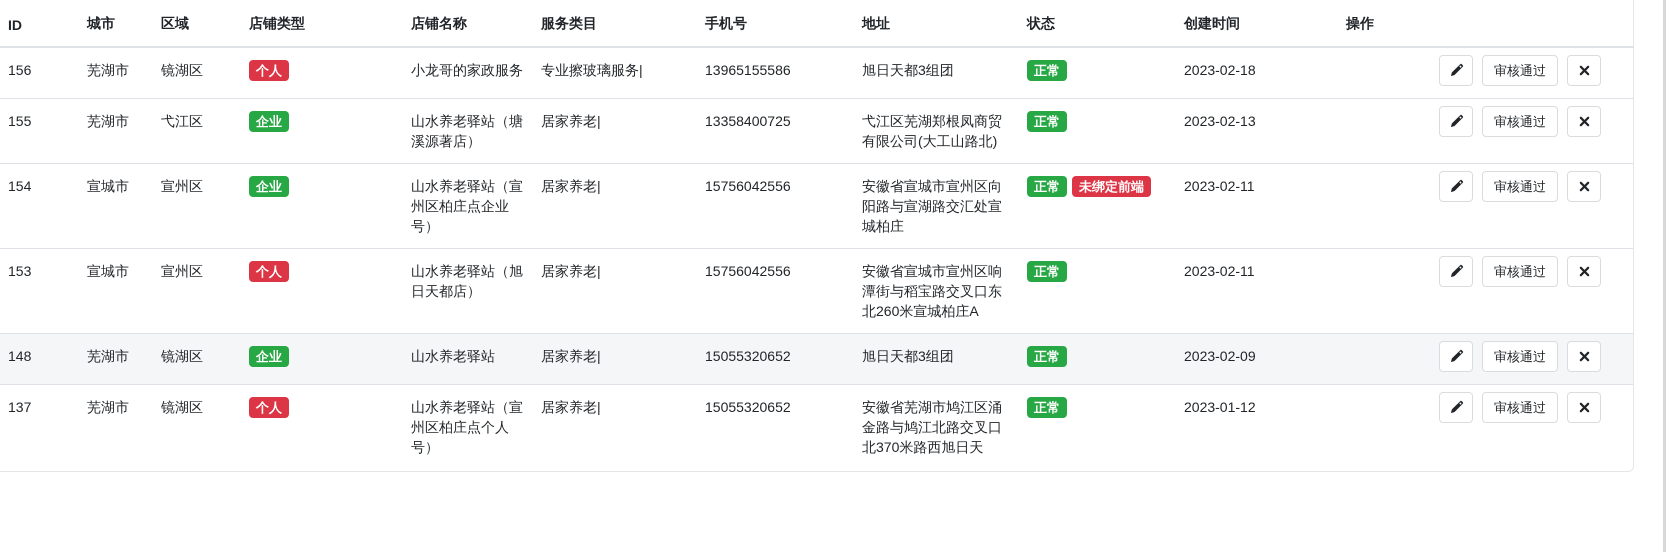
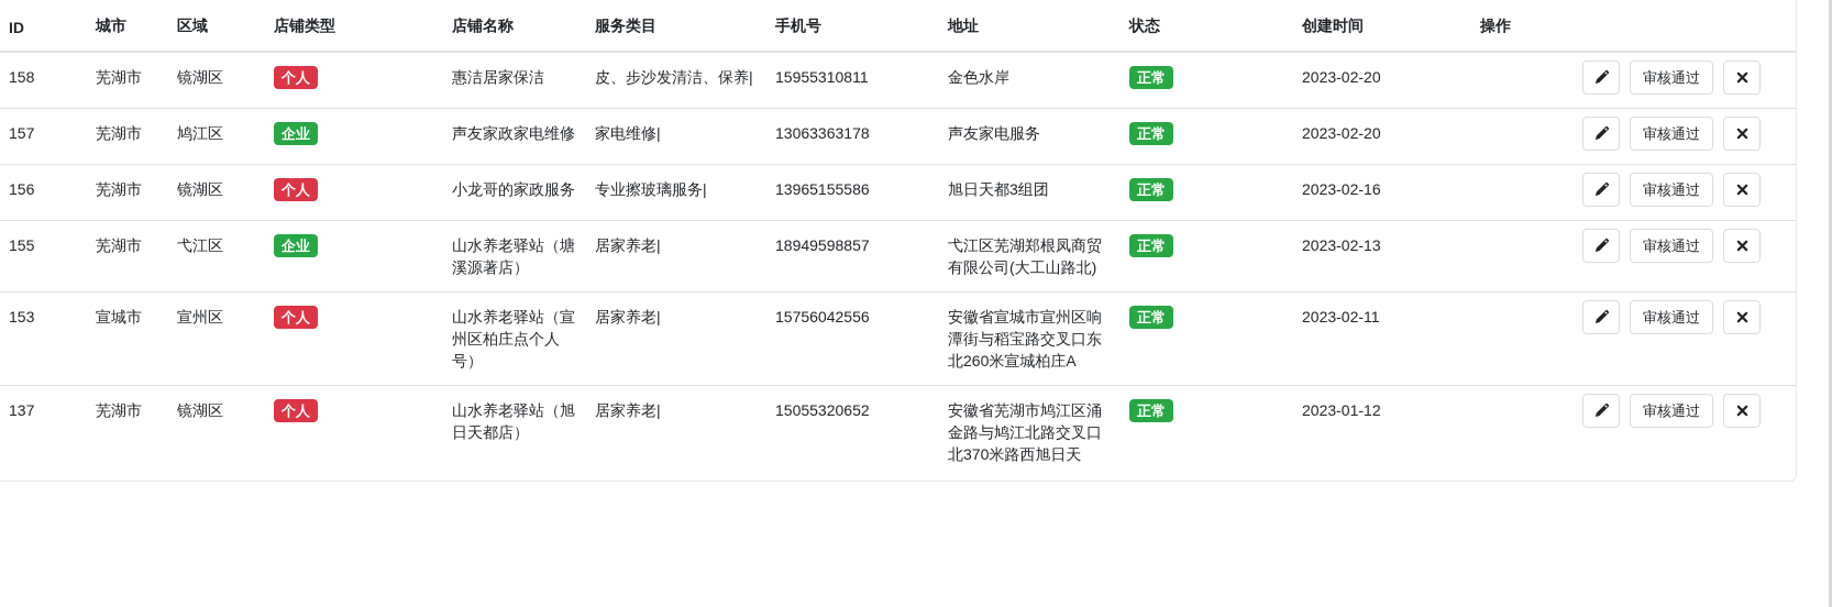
  ID	城市	区域	店铺类型	店铺名称	服务类目	手机号	地址	状态	创建时间	操作
+ 158	芜湖市	镜湖区	个人	惠洁居家保洁	皮、步沙发清洁、保养|	15955310811	金色水岸	正常	2023-02-20	审核通过
+ 157	芜湖市	鸠江区	企业	声友家政家电维修	家电维修|	13063363178	声友家电服务	正常	2023-02-20	审核通过
- 156	芜湖市	镜湖区	个人	小龙哥的家政服务	专业擦玻璃服务|	13965155586	旭日天都3组团	正常	2023-02-18	审核通过
+ 156	芜湖市	镜湖区	个人	小龙哥的家政服务	专业擦玻璃服务|	13965155586	旭日天都3组团	正常	2023-02-16	审核通过
- 155	芜湖市	弋江区	企业	山水养老驿站（塘溪源著店）	居家养老|	13358400725	弋江区芜湖郑根凤商贸有限公司(大工山路北)	正常	2023-02-13	审核通过
+ 155	芜湖市	弋江区	企业	山水养老驿站（塘溪源著店）	居家养老|	18949598857	弋江区芜湖郑根凤商贸有限公司(大工山路北)	正常	2023-02-13	审核通过
- 154	宣城市	宣州区	企业	山水养老驿站（宣州区柏庄点企业号）	居家养老|	15756042556	安徽省宣城市宣州区向阳路与宣湖路交汇处宣城柏庄	正常 未绑定前端	2023-02-11	审核通过
- 153	宣城市	宣州区	个人	山水养老驿站（旭日天都店）	居家养老|	15756042556	安徽省宣城市宣州区响潭街与稻宝路交叉口东北260米宣城柏庄A	正常	2023-02-11	审核通过
+ 153	宣城市	宣州区	个人	山水养老驿站（宣州区柏庄点个人号）	居家养老|	15756042556	安徽省宣城市宣州区响潭街与稻宝路交叉口东北260米宣城柏庄A	正常	2023-02-11	审核通过
- 148	芜湖市	镜湖区	企业	山水养老驿站	居家养老|	15055320652	旭日天都3组团	正常	2023-02-09	审核通过
- 137	芜湖市	镜湖区	个人	山水养老驿站（宣州区柏庄点个人号）	居家养老|	15055320652	安徽省芜湖市鸠江区涌金路与鸠江北路交叉口北370米路西旭日天	正常	2023-01-12	审核通过
+ 137	芜湖市	镜湖区	个人	山水养老驿站（旭日天都店）	居家养老|	15055320652	安徽省芜湖市鸠江区涌金路与鸠江北路交叉口北370米路西旭日天	正常	2023-01-12	审核通过
